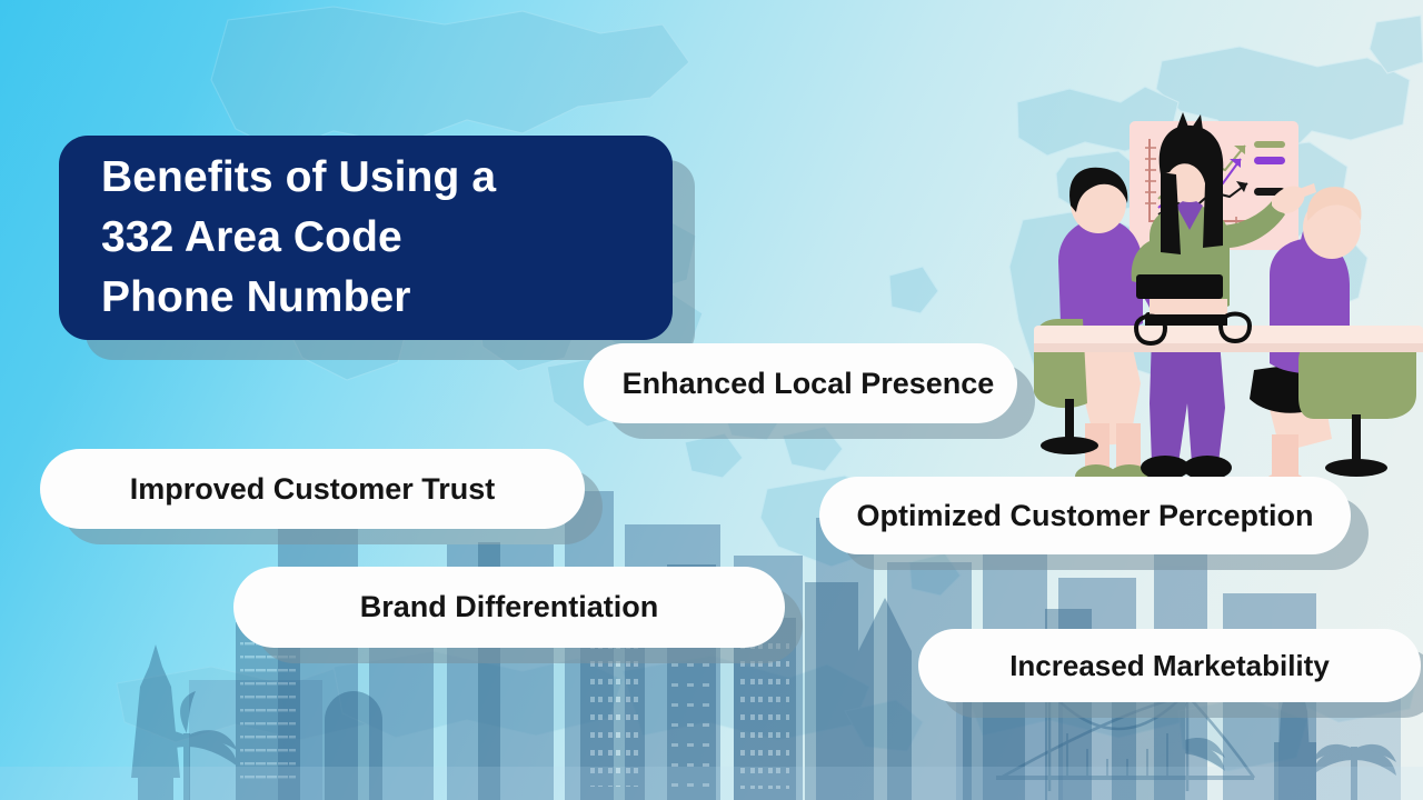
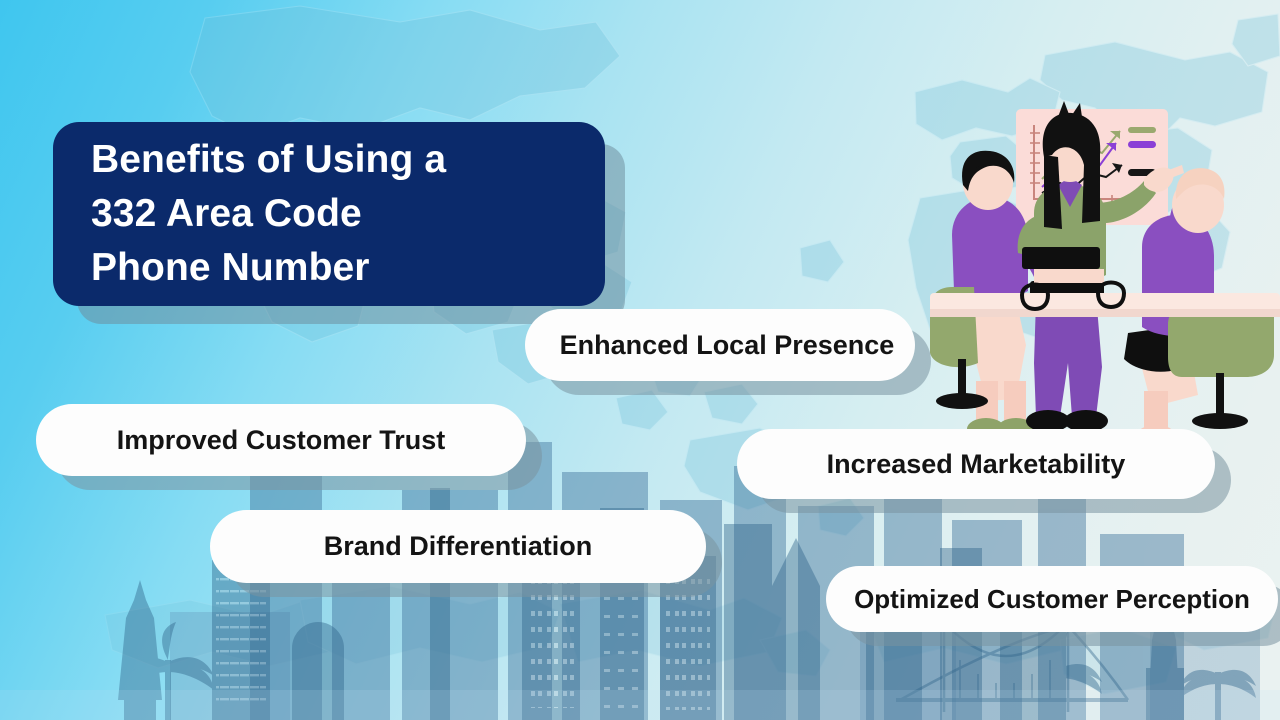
  Benefits of Using a
  332 Area Code
  Phone Number
  Enhanced Local Presence
  Improved Customer Trust
- Optimized Customer Perception
+ Increased Marketability
  Brand Differentiation
- Increased Marketability
+ Optimized Customer Perception
